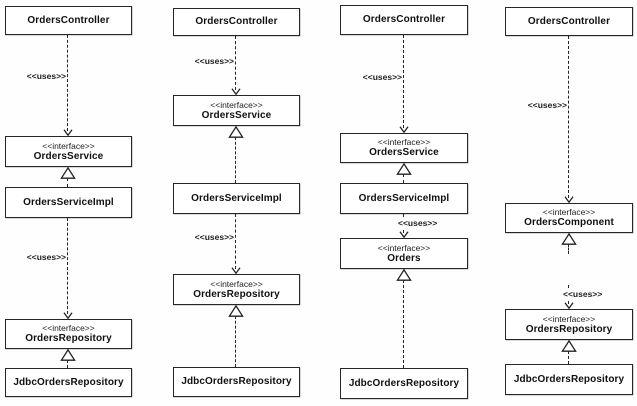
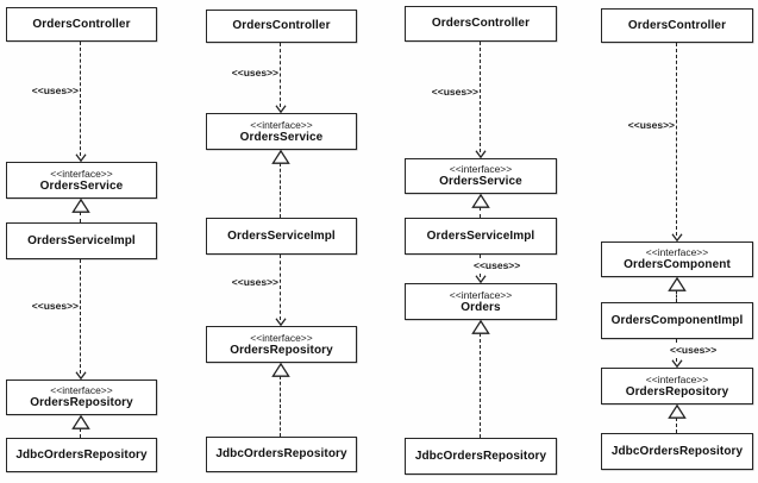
  OrdersController
  <<uses>>
  <<interface>>
  OrdersService
  OrdersServiceImpl
  <<uses>>
  <<interface>>
  OrdersRepository
  JdbcOrdersRepository
  OrdersController
  <<uses>>
  <<interface>>
  OrdersService
  OrdersServiceImpl
  <<uses>>
  <<interface>>
  OrdersRepository
  JdbcOrdersRepository
  OrdersController
  <<uses>>
  <<interface>>
  OrdersService
  OrdersServiceImpl
  <<uses>>
  <<interface>>
  Orders
  JdbcOrdersRepository
  OrdersController
  <<uses>>
  <<interface>>
  OrdersComponent
+ OrdersComponentImpl
  <<uses>>
  <<interface>>
  OrdersRepository
  JdbcOrdersRepository
